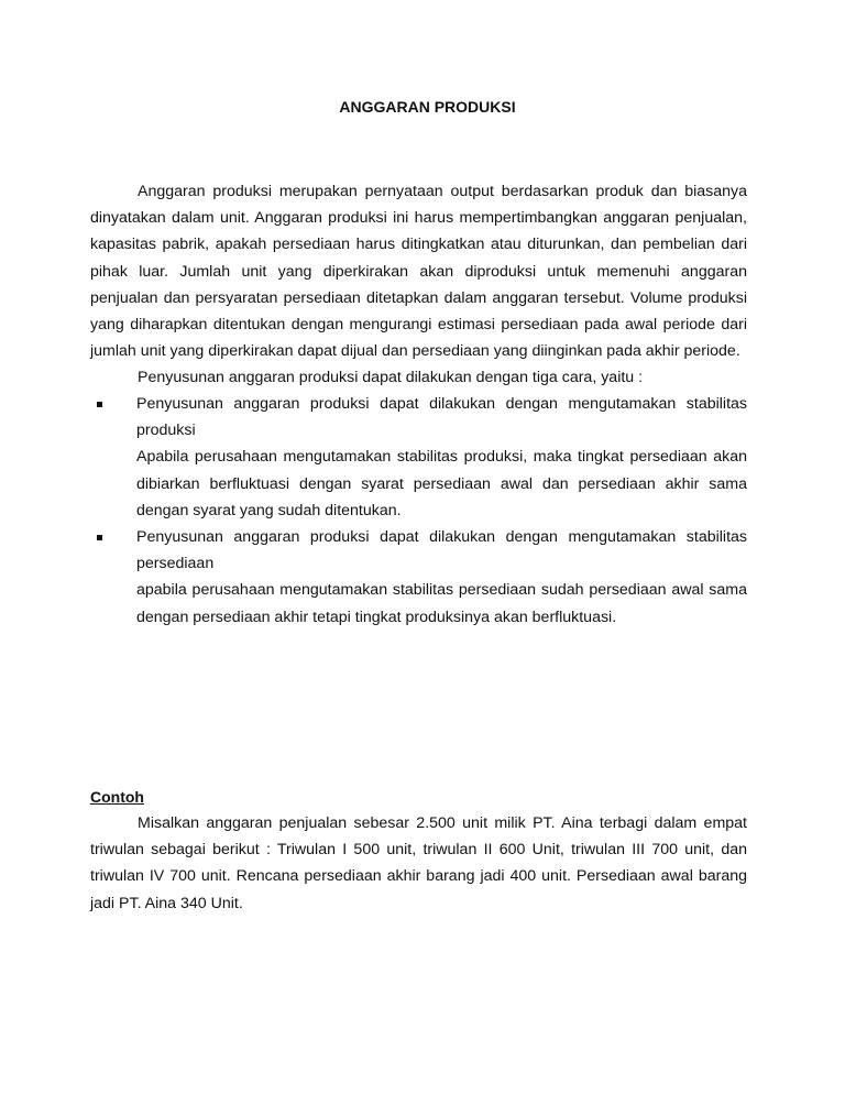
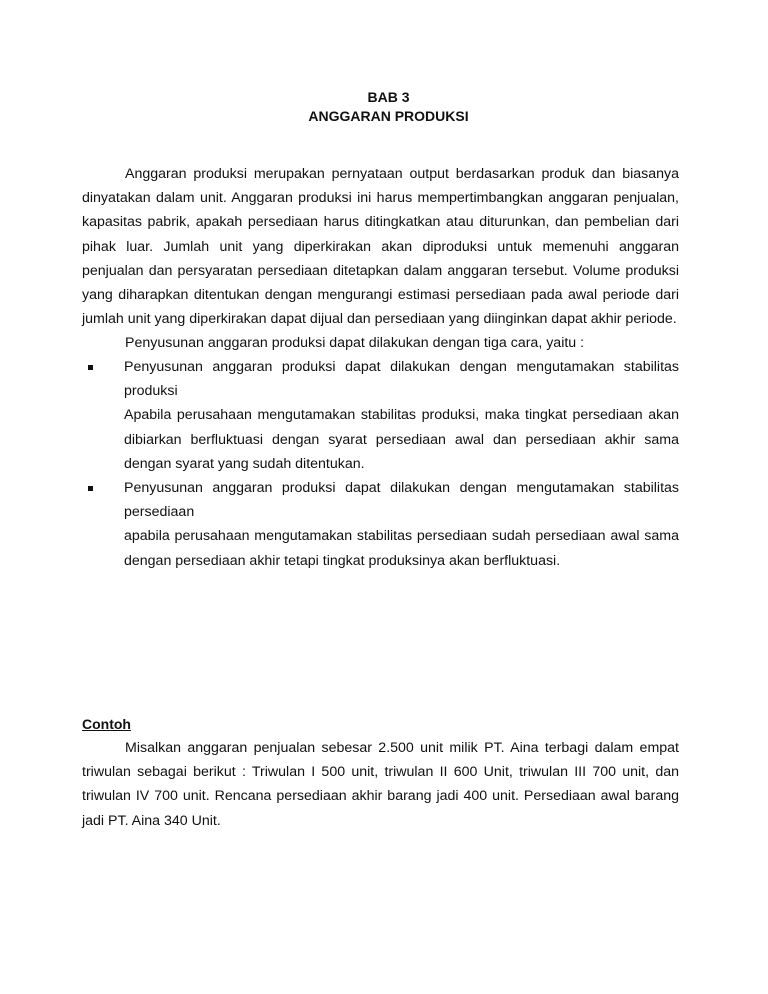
+ BAB 3
  ANGGARAN PRODUKSI
- Anggaran produksi merupakan pernyataan output berdasarkan produk dan biasanya dinyatakan dalam unit. Anggaran produksi ini harus mempertimbangkan anggaran penjualan, kapasitas pabrik, apakah persediaan harus ditingkatkan atau diturunkan, dan pembelian dari pihak luar. Jumlah unit yang diperkirakan akan diproduksi untuk memenuhi anggaran penjualan dan persyaratan persediaan ditetapkan dalam anggaran tersebut. Volume produksi yang diharapkan ditentukan dengan mengurangi estimasi persediaan pada awal periode dari jumlah unit yang diperkirakan dapat dijual dan persediaan yang diinginkan pada akhir periode.
+ Anggaran produksi merupakan pernyataan output berdasarkan produk dan biasanya dinyatakan dalam unit. Anggaran produksi ini harus mempertimbangkan anggaran penjualan, kapasitas pabrik, apakah persediaan harus ditingkatkan atau diturunkan, dan pembelian dari pihak luar. Jumlah unit yang diperkirakan akan diproduksi untuk memenuhi anggaran penjualan dan persyaratan persediaan ditetapkan dalam anggaran tersebut. Volume produksi yang diharapkan ditentukan dengan mengurangi estimasi persediaan pada awal periode dari jumlah unit yang diperkirakan dapat dijual dan persediaan yang diinginkan dapat akhir periode.
  Penyusunan anggaran produksi dapat dilakukan dengan tiga cara, yaitu :
  Penyusunan anggaran produksi dapat dilakukan dengan mengutamakan stabilitas produksi
  Apabila perusahaan mengutamakan stabilitas produksi, maka tingkat persediaan akan dibiarkan berfluktuasi dengan syarat persediaan awal dan persediaan akhir sama dengan syarat yang sudah ditentukan.
  Penyusunan anggaran produksi dapat dilakukan dengan mengutamakan stabilitas persediaan
  apabila perusahaan mengutamakan stabilitas persediaan sudah persediaan awal sama dengan persediaan akhir tetapi tingkat produksinya akan berfluktuasi.
  Contoh
  Misalkan anggaran penjualan sebesar 2.500 unit milik PT. Aina terbagi dalam empat triwulan sebagai berikut : Triwulan I 500 unit, triwulan II 600 Unit, triwulan III 700 unit, dan triwulan IV 700 unit. Rencana persediaan akhir barang jadi 400 unit. Persediaan awal barang jadi PT. Aina 340 Unit.
